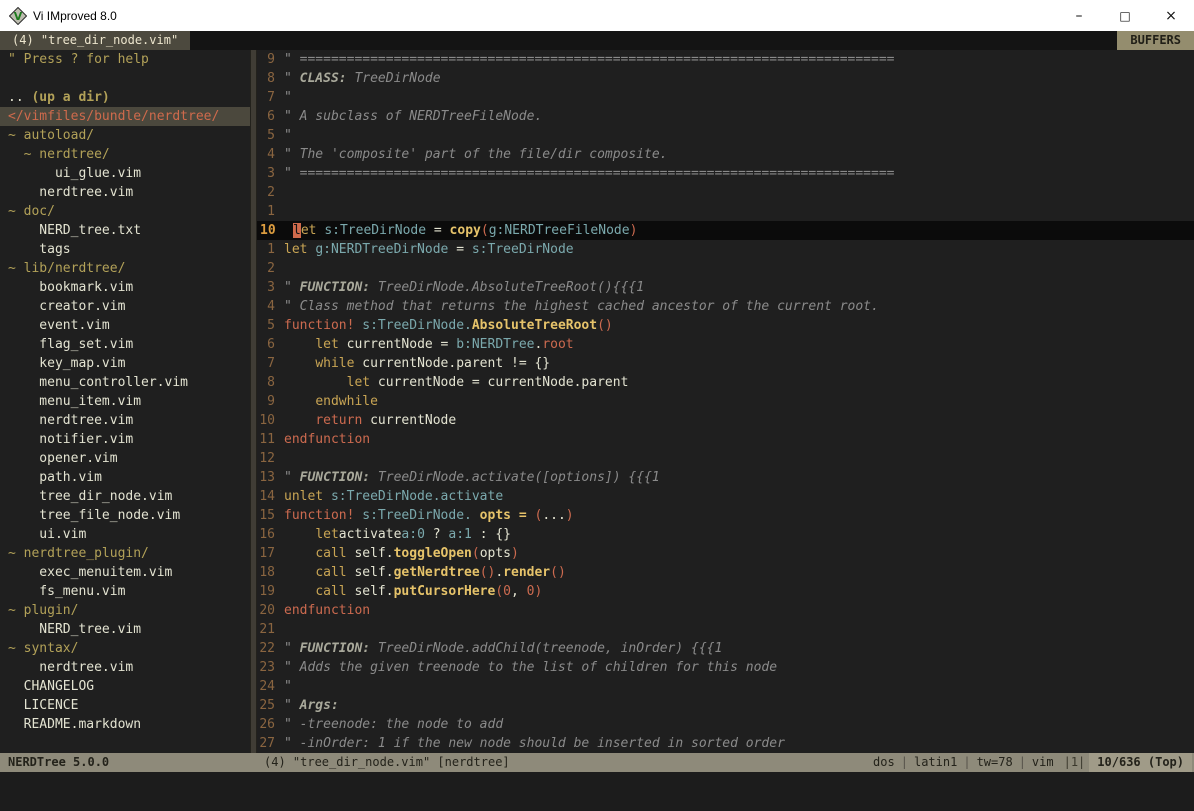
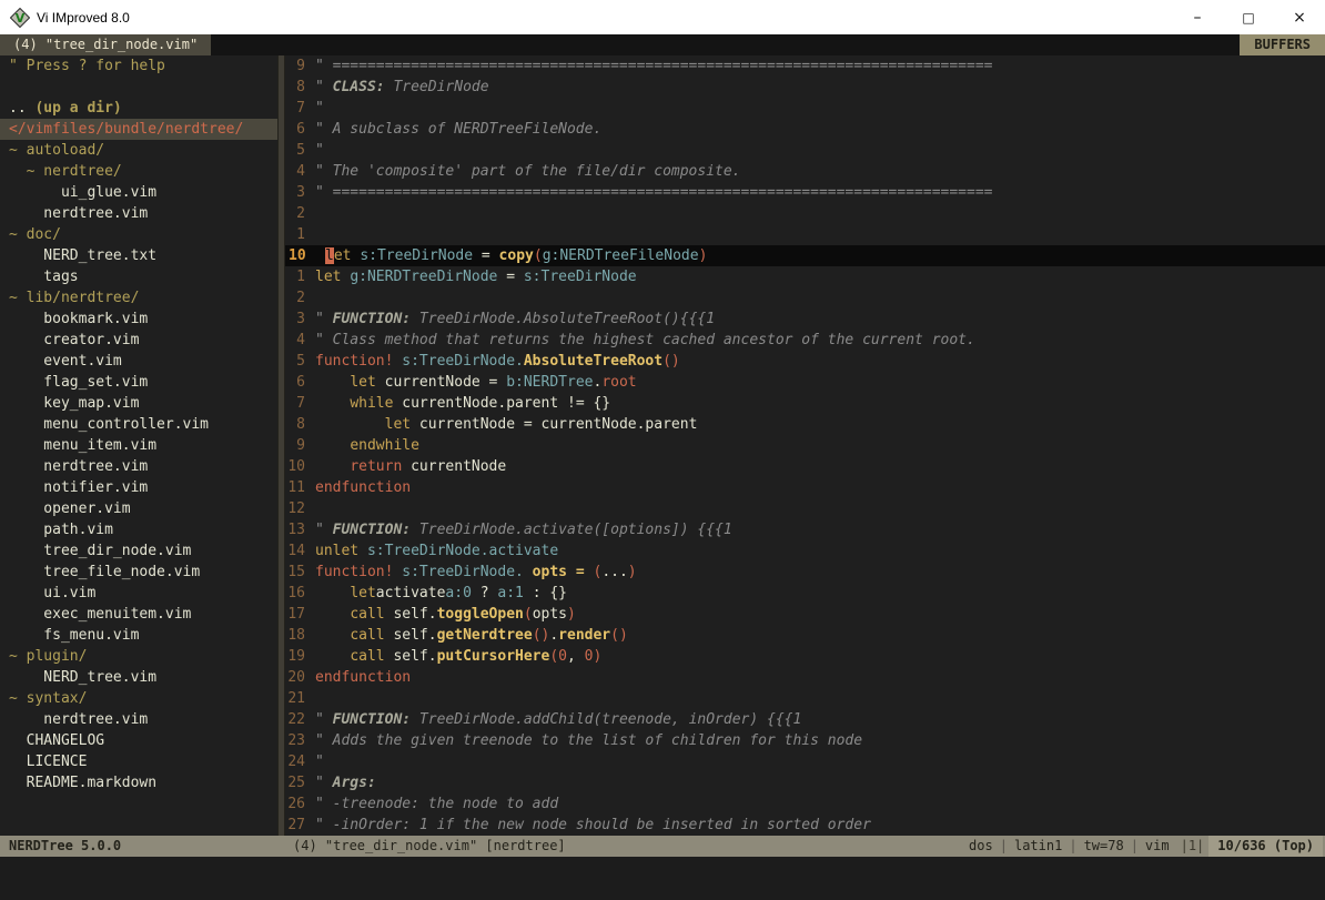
  V
  Vi IMproved 8.0
  –
  □
  ×
  (4) "tree_dir_node.vim"
  BUFFERS
  " Press ? for help
  .. (up a dir)
  </vimfiles/bundle/nerdtree/
  ~ autoload/
  ~ nerdtree/
  ui_glue.vim
  nerdtree.vim
  ~ doc/
  NERD_tree.txt
  tags
  ~ lib/nerdtree/
  bookmark.vim
  creator.vim
  event.vim
  flag_set.vim
  key_map.vim
  menu_controller.vim
  menu_item.vim
  nerdtree.vim
  notifier.vim
  opener.vim
  path.vim
  tree_dir_node.vim
  tree_file_node.vim
  ui.vim
- ~ nerdtree_plugin/
  exec_menuitem.vim
  fs_menu.vim
  ~ plugin/
  NERD_tree.vim
  ~ syntax/
  nerdtree.vim
  CHANGELOG
  LICENCE
  README.markdown
  9
  " ============================================================================
  8
  " CLASS: TreeDirNode
  7
  "
  6
  " A subclass of NERDTreeFileNode.
  5
  "
  4
  " The 'composite' part of the file/dir composite.
  3
  " ============================================================================
  2
  1
  10
  let s:TreeDirNode = copy(g:NERDTreeFileNode)
  1
  let g:NERDTreeDirNode = s:TreeDirNode
  2
  3
  " FUNCTION: TreeDirNode.AbsoluteTreeRoot(){{{1
  4
  " Class method that returns the highest cached ancestor of the current root.
  5
  function! s:TreeDirNode.AbsoluteTreeRoot()
  6
  let currentNode = b:NERDTree.root
  7
  while currentNode.parent != {}
  8
  let currentNode = currentNode.parent
  9
  endwhile
  10
  return currentNode
  11
  endfunction
  12
  13
  " FUNCTION: TreeDirNode.activate([options]) {{{1
  14
  unlet s:TreeDirNode.activate
  15
  function! s:TreeDirNode. opts = (...)
  16
  letactivatea:0 ? a:1 : {}
  17
  call self.toggleOpen(opts)
  18
  call self.getNerdtree().render()
  19
  call self.putCursorHere(0, 0)
  20
  endfunction
  21
  22
  " FUNCTION: TreeDirNode.addChild(treenode, inOrder) {{{1
  23
  " Adds the given treenode to the list of children for this node
  24
  "
  25
  " Args:
  26
  " -treenode: the node to add
  27
  " -inOrder: 1 if the new node should be inserted in sorted order
  NERDTree 5.0.0
  (4) "tree_dir_node.vim" [nerdtree]
  dos
  |
  latin1
  |
  tw=78
  |
  vim
  |1|
  10/636 (Top)
